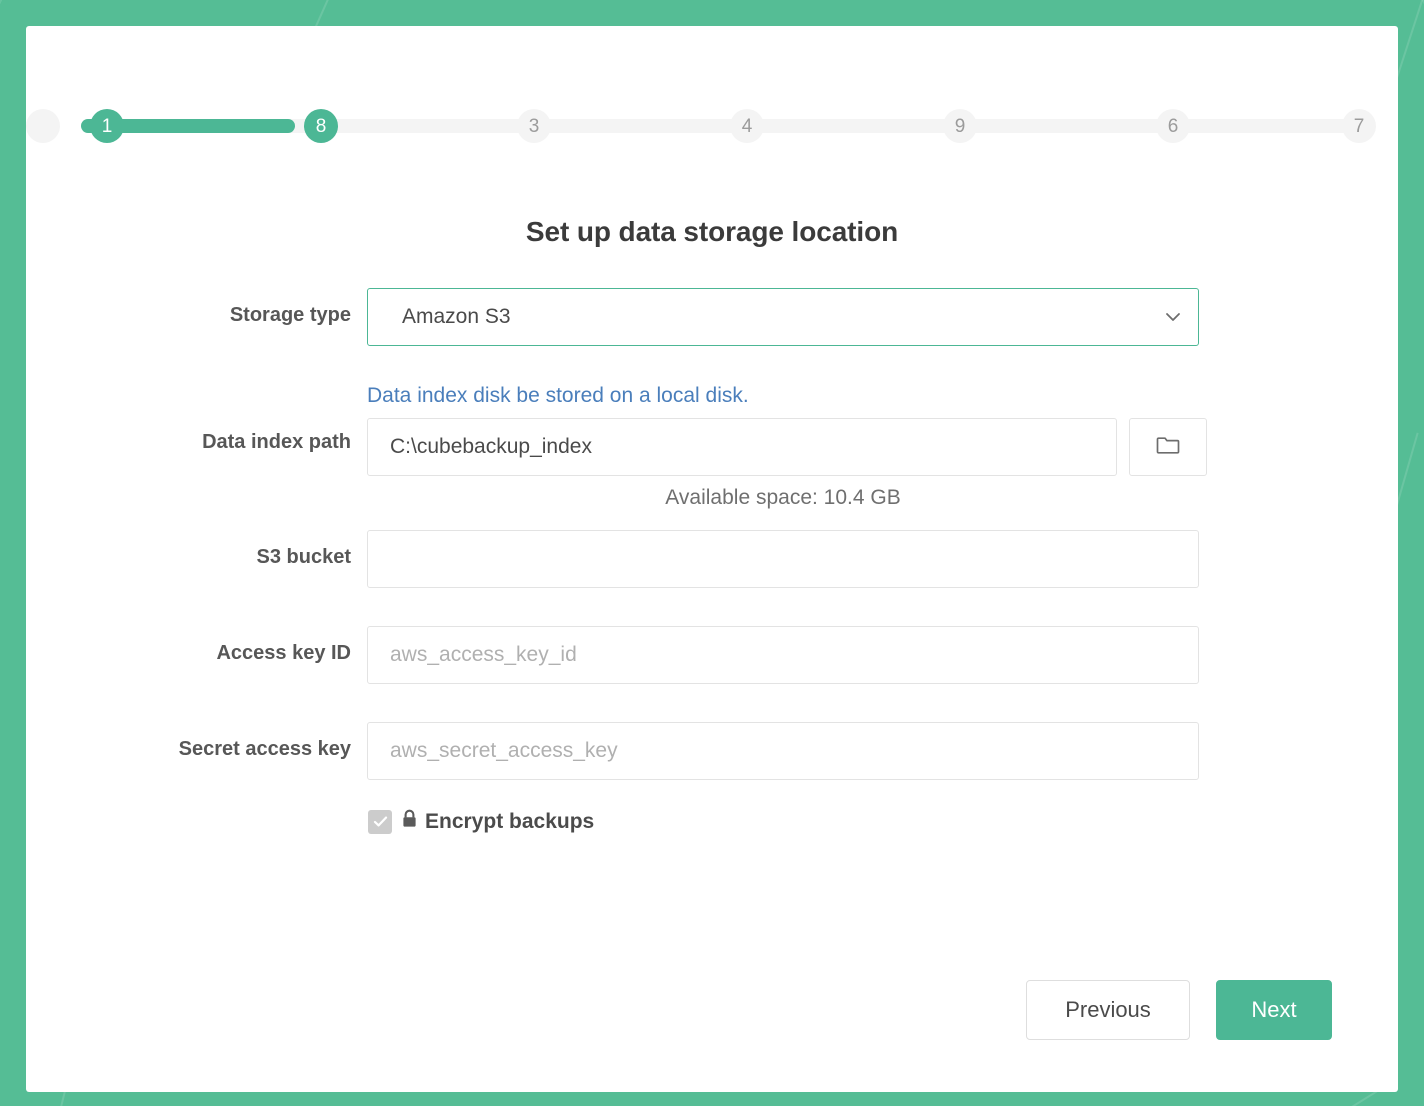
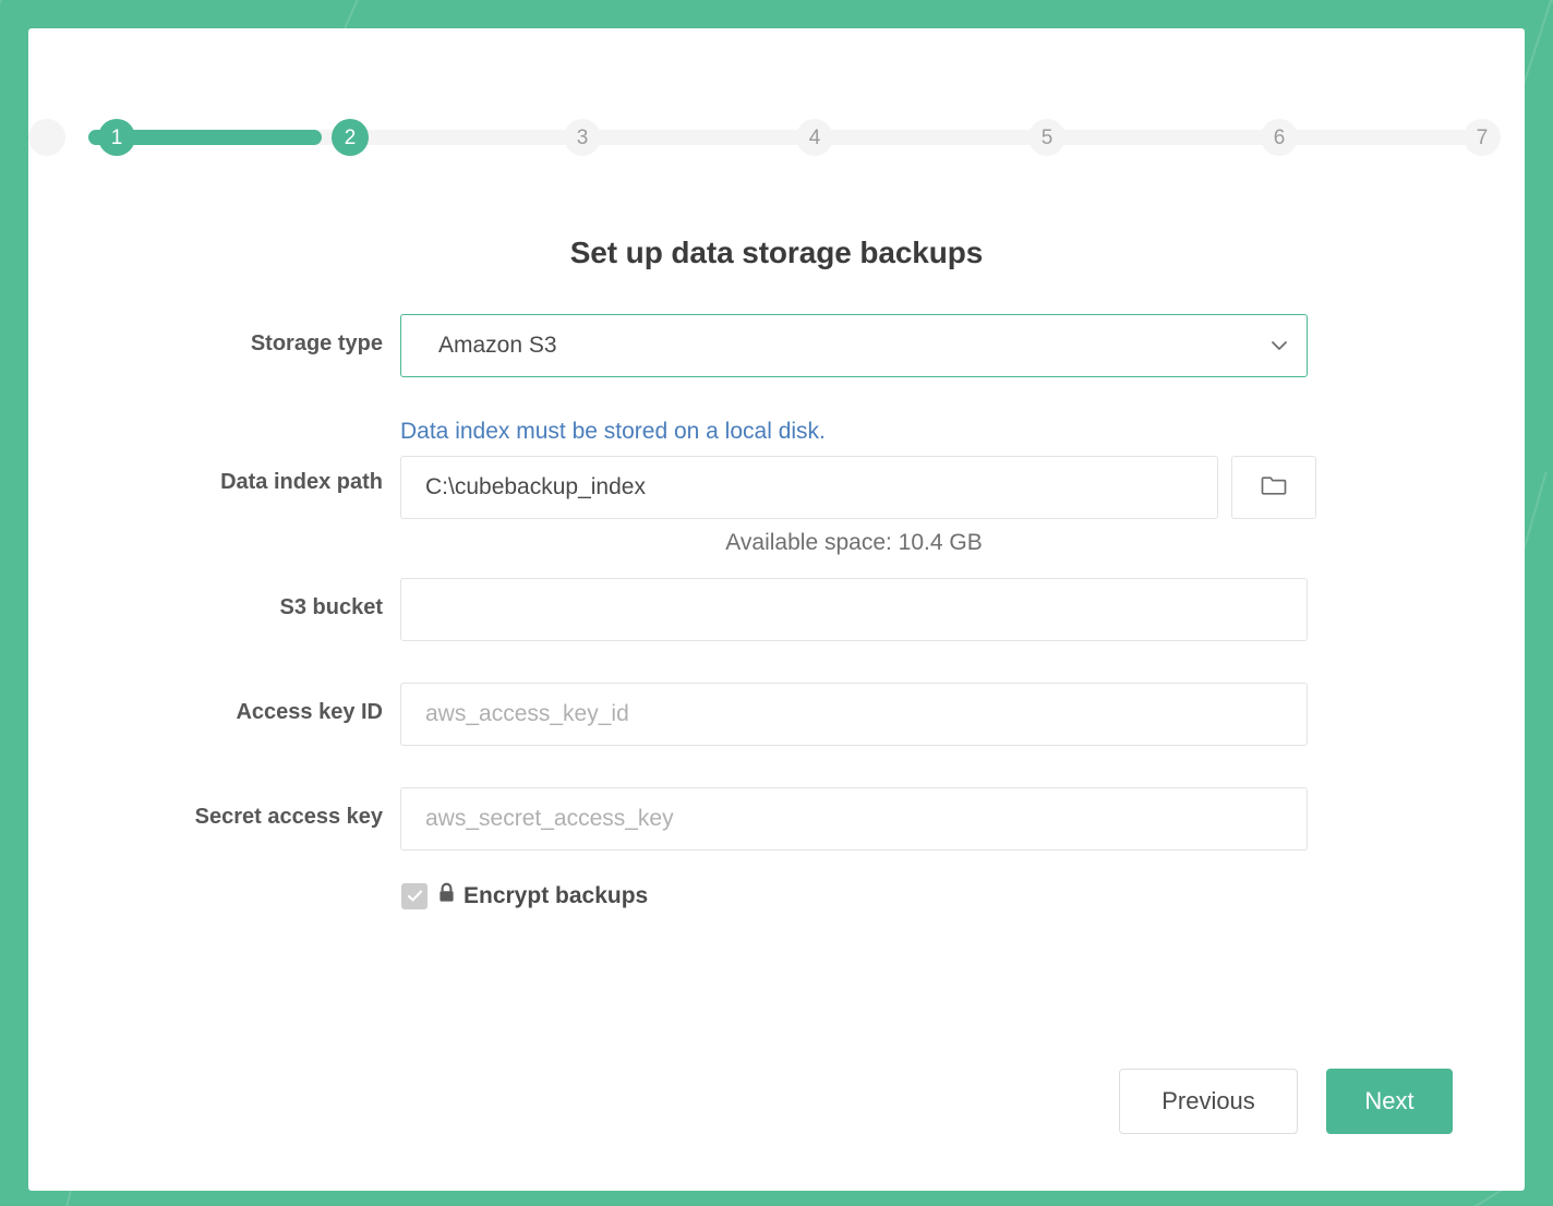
  1
- 8
+ 2
  3
  4
- 9
+ 5
  6
  7
- Set up data storage location
+ Set up data storage backups
  Storage type
  Amazon S3
  Data index path
- Data index disk be stored on a local disk.
+ Data index must be stored on a local disk.
  C:\cubebackup_index
  Available space: 10.4 GB
  S3 bucket
  Access key ID
  aws_access_key_id
  Secret access key
  aws_secret_access_key
  Encrypt backups
  Previous
  Next
